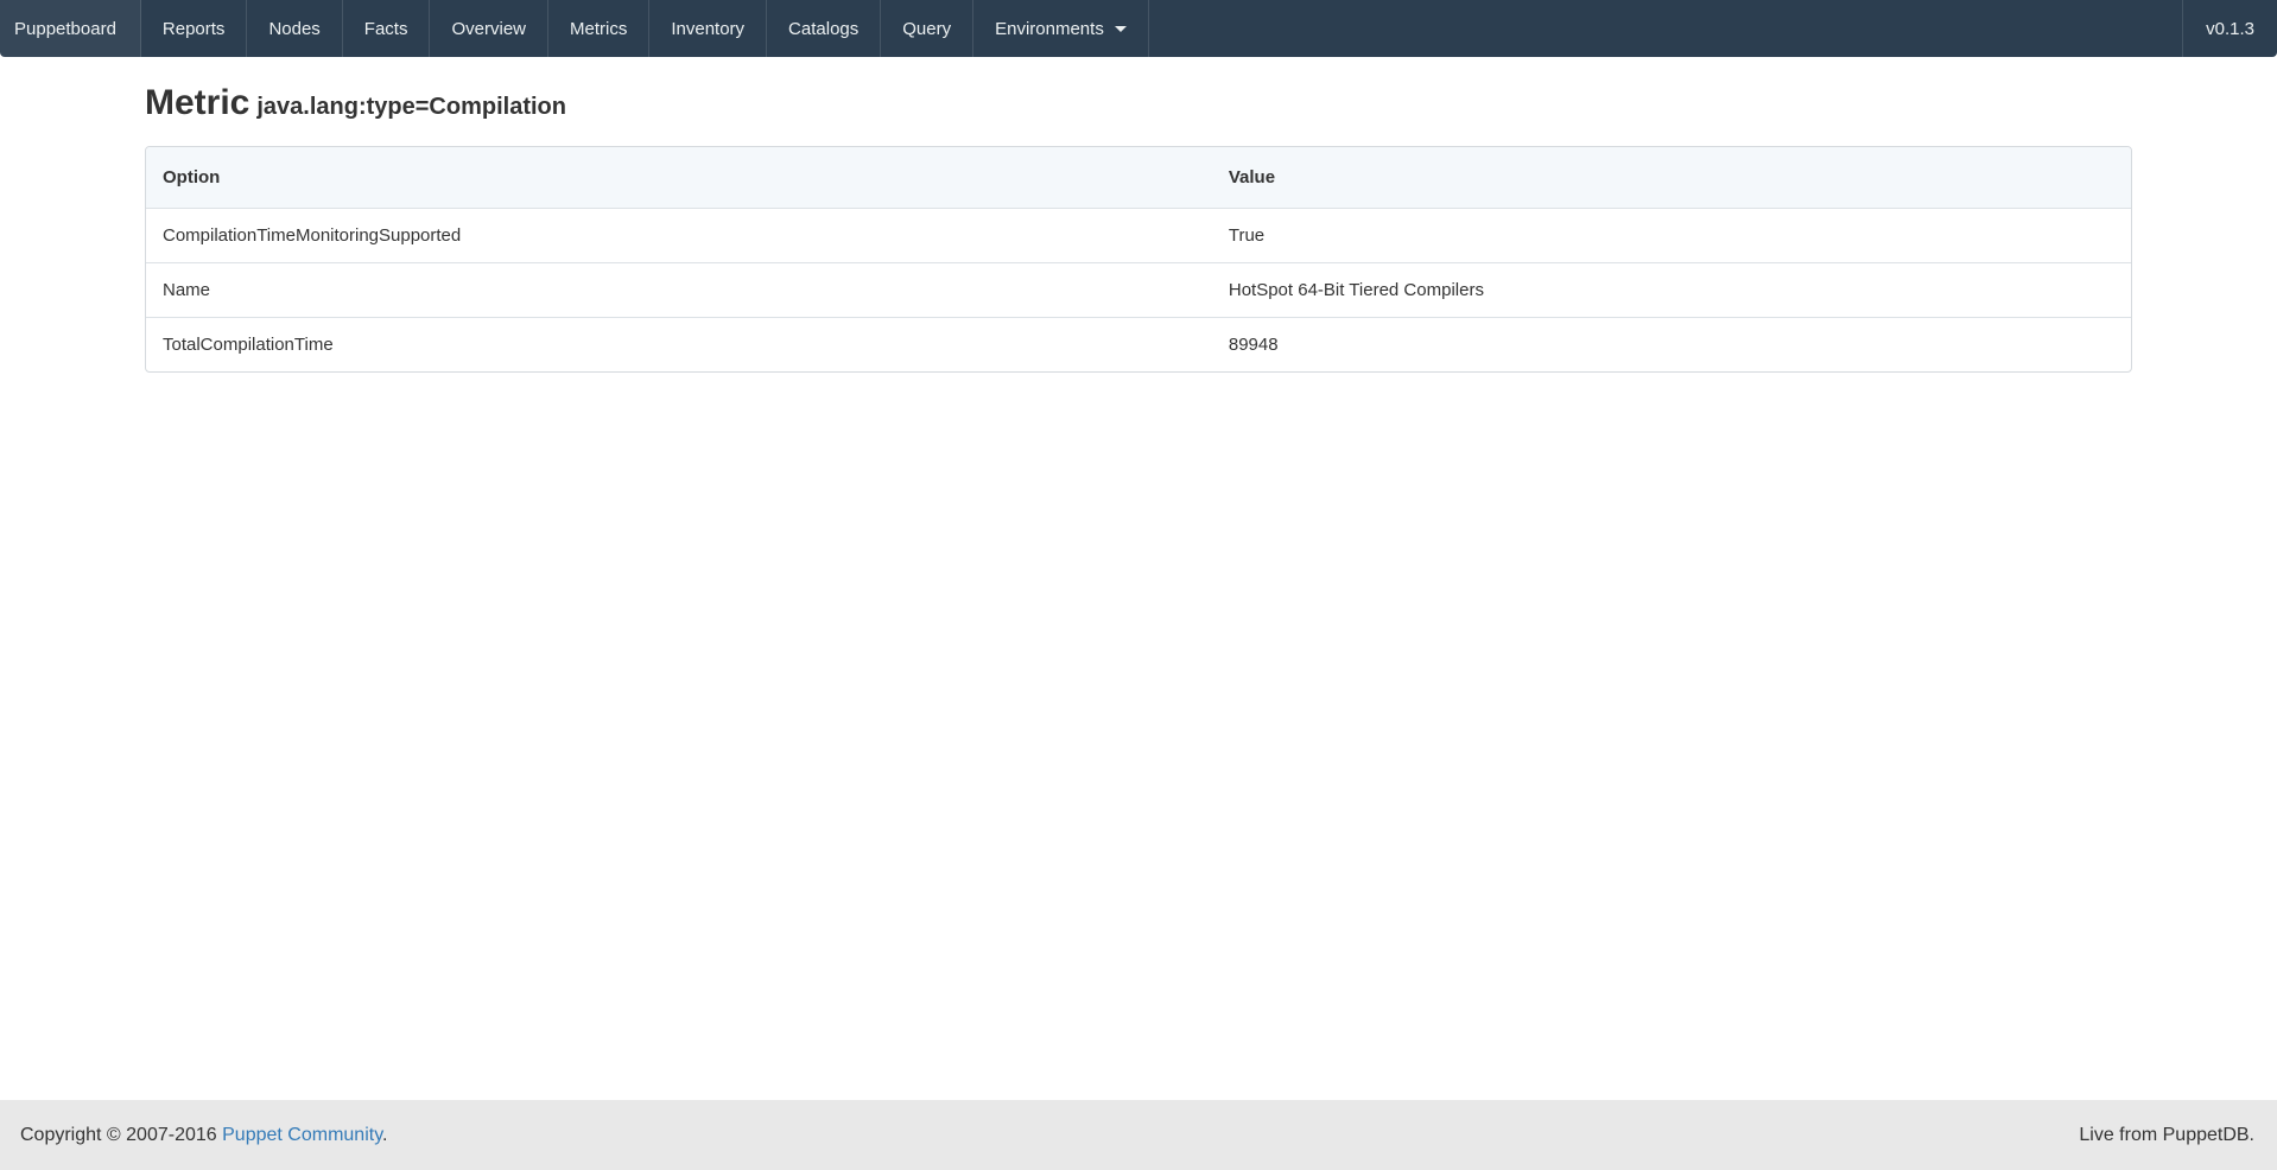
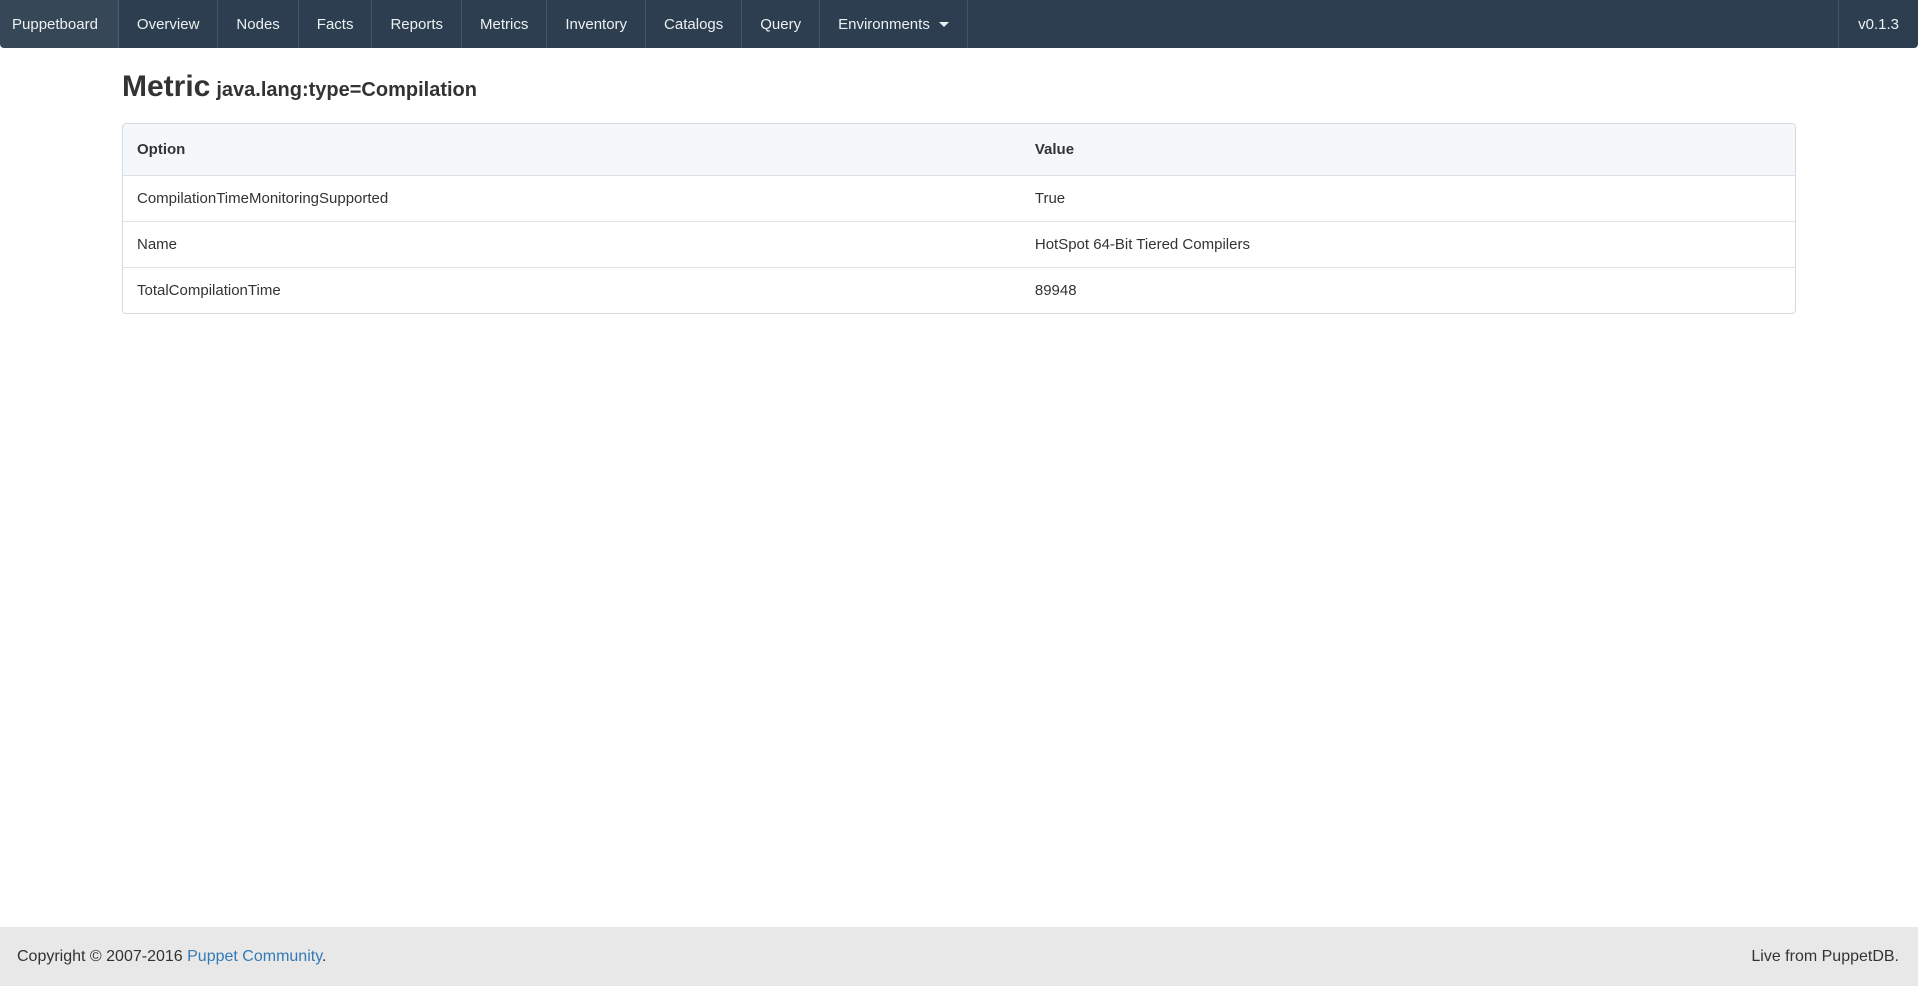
  Puppetboard
- Reports
+ Overview
  Nodes
  Facts
- Overview
+ Reports
  Metrics
  Inventory
  Catalogs
  Query
  Environments
  v0.1.3
  Metric java.lang:type=Compilation
  Option	Value
  CompilationTimeMonitoringSupported	True
  Name	HotSpot 64-Bit Tiered Compilers
  TotalCompilationTime	89948
  Copyright © 2007-2016 Puppet Community.
  Live from PuppetDB.
